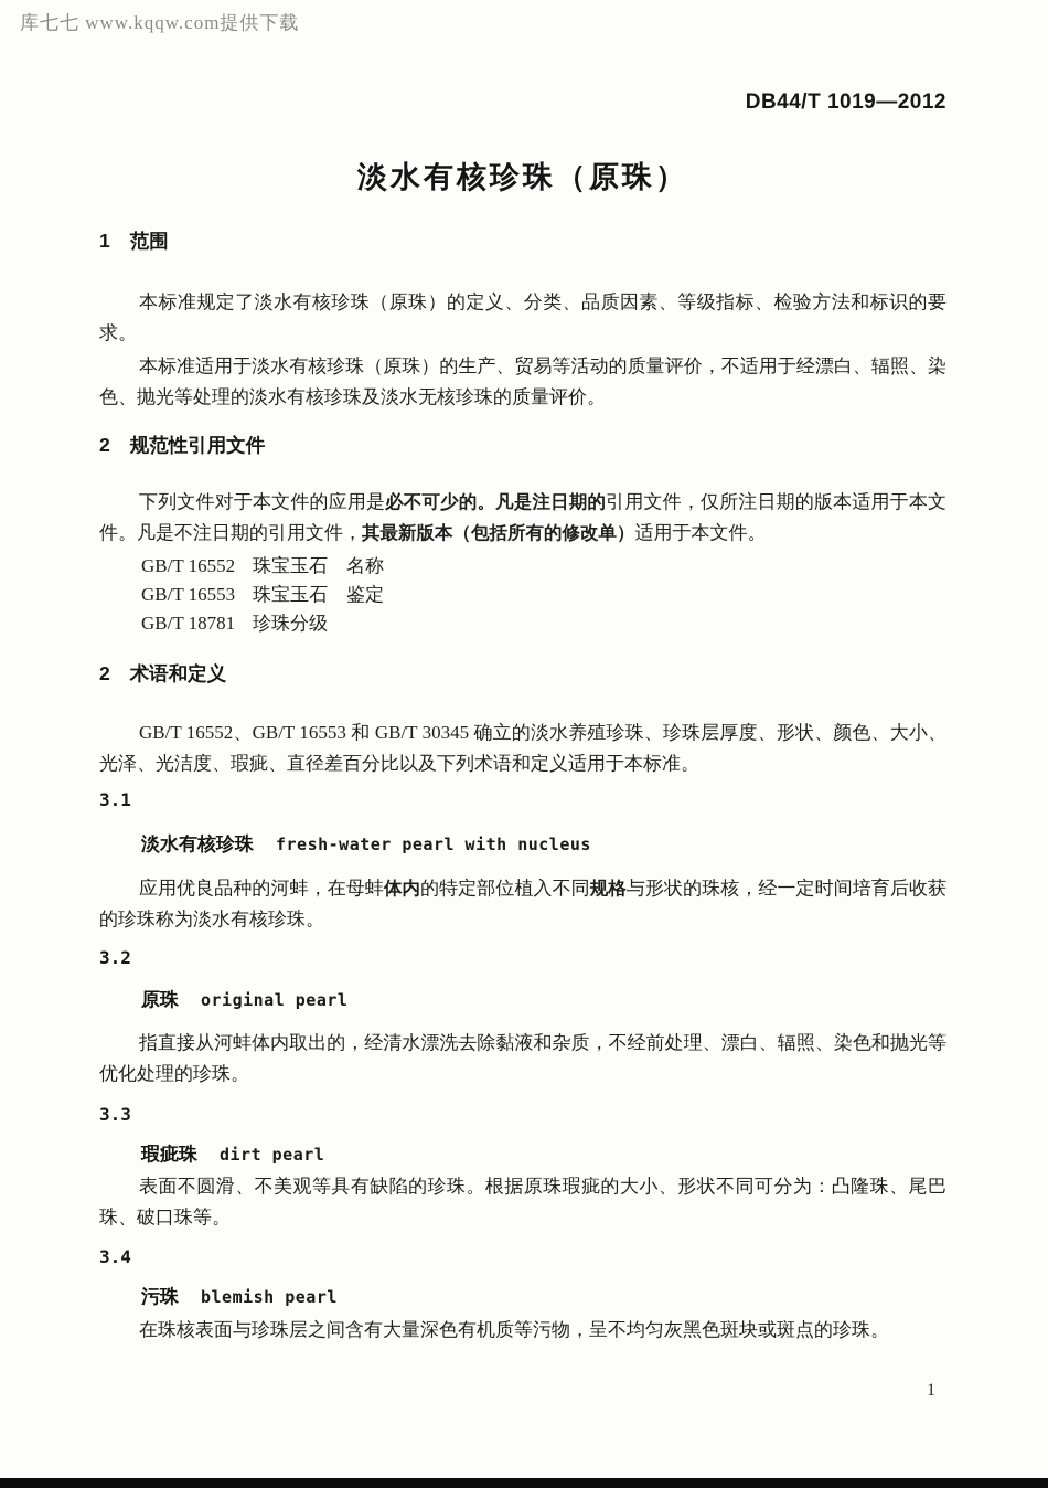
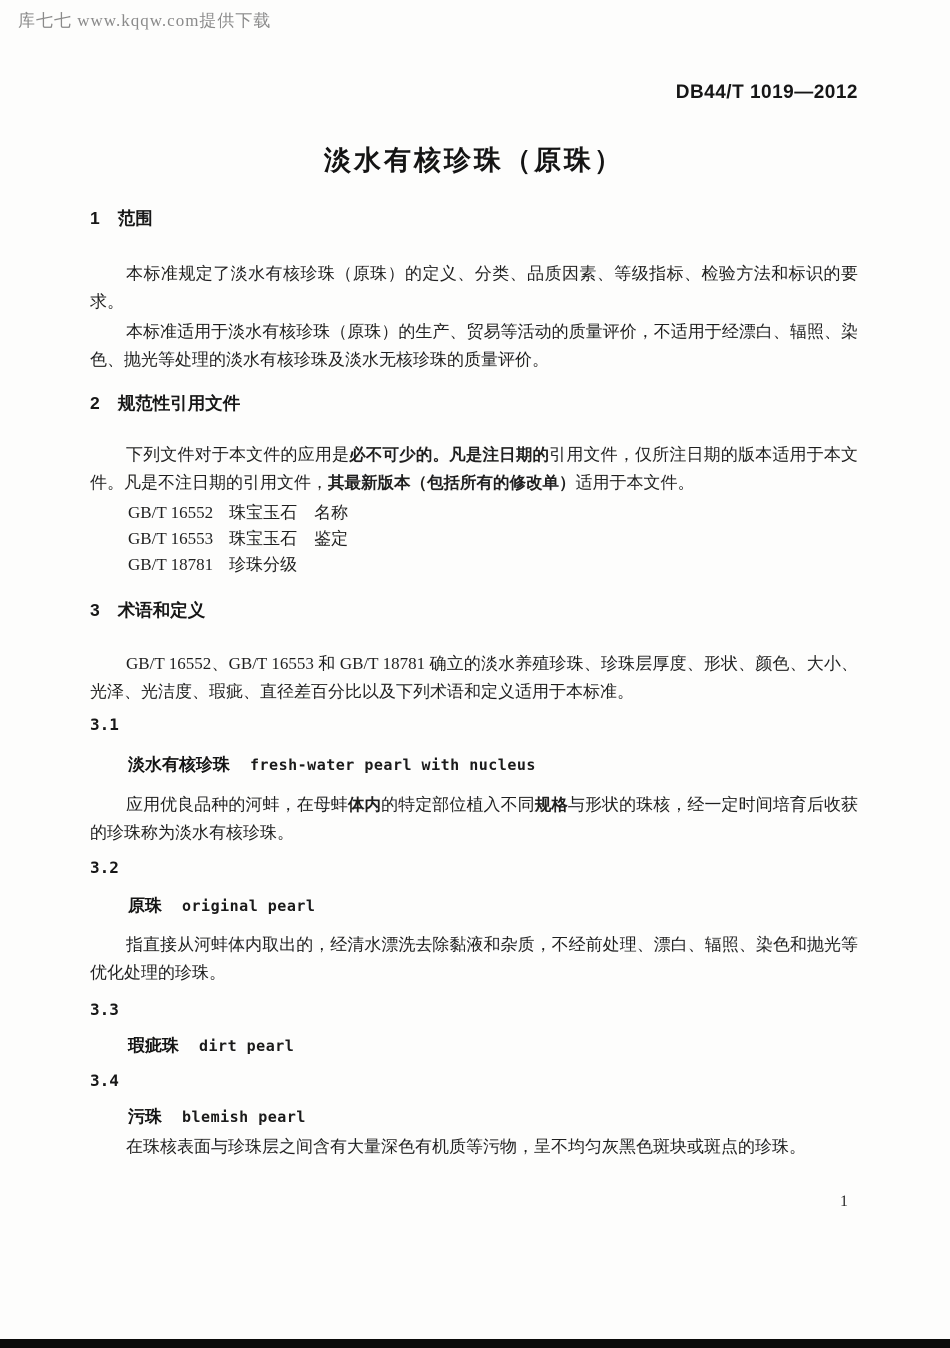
  库七七 www.kqqw.com提供下载
  DB44/T 1019—2012
  淡水有核珍珠（原珠）
  1 范围
  本标准规定了淡水有核珍珠（原珠）的定义、分类、品质因素、等级指标、检验方法和标识的要求。
  本标准适用于淡水有核珍珠（原珠）的生产、贸易等活动的质量评价，不适用于经漂白、辐照、染色、抛光等处理的淡水有核珍珠及淡水无核珍珠的质量评价。
  2 规范性引用文件
  下列文件对于本文件的应用是必不可少的。凡是注日期的引用文件，仅所注日期的版本适用于本文件。凡是不注日期的引用文件，其最新版本（包括所有的修改单）适用于本文件。
  GB/T 16552 珠宝玉石 名称
  GB/T 16553 珠宝玉石 鉴定
  GB/T 18781 珍珠分级
- 2 术语和定义
+ 3 术语和定义
- GB/T 16552、GB/T 16553 和 GB/T 30345 确立的淡水养殖珍珠、珍珠层厚度、形状、颜色、大小、光泽、光洁度、瑕疵、直径差百分比以及下列术语和定义适用于本标准。
+ GB/T 16552、GB/T 16553 和 GB/T 18781 确立的淡水养殖珍珠、珍珠层厚度、形状、颜色、大小、光泽、光洁度、瑕疵、直径差百分比以及下列术语和定义适用于本标准。
  3.1
  淡水有核珍珠 fresh-water pearl with nucleus
  应用优良品种的河蚌，在母蚌体内的特定部位植入不同规格与形状的珠核，经一定时间培育后收获的珍珠称为淡水有核珍珠。
  3.2
  原珠 original pearl
  指直接从河蚌体内取出的，经清水漂洗去除黏液和杂质，不经前处理、漂白、辐照、染色和抛光等优化处理的珍珠。
  3.3
  瑕疵珠 dirt pearl
- 表面不圆滑、不美观等具有缺陷的珍珠。根据原珠瑕疵的大小、形状不同可分为：凸隆珠、尾巴珠、破口珠等。
  3.4
  污珠 blemish pearl
  在珠核表面与珍珠层之间含有大量深色有机质等污物，呈不均匀灰黑色斑块或斑点的珍珠。
  1
